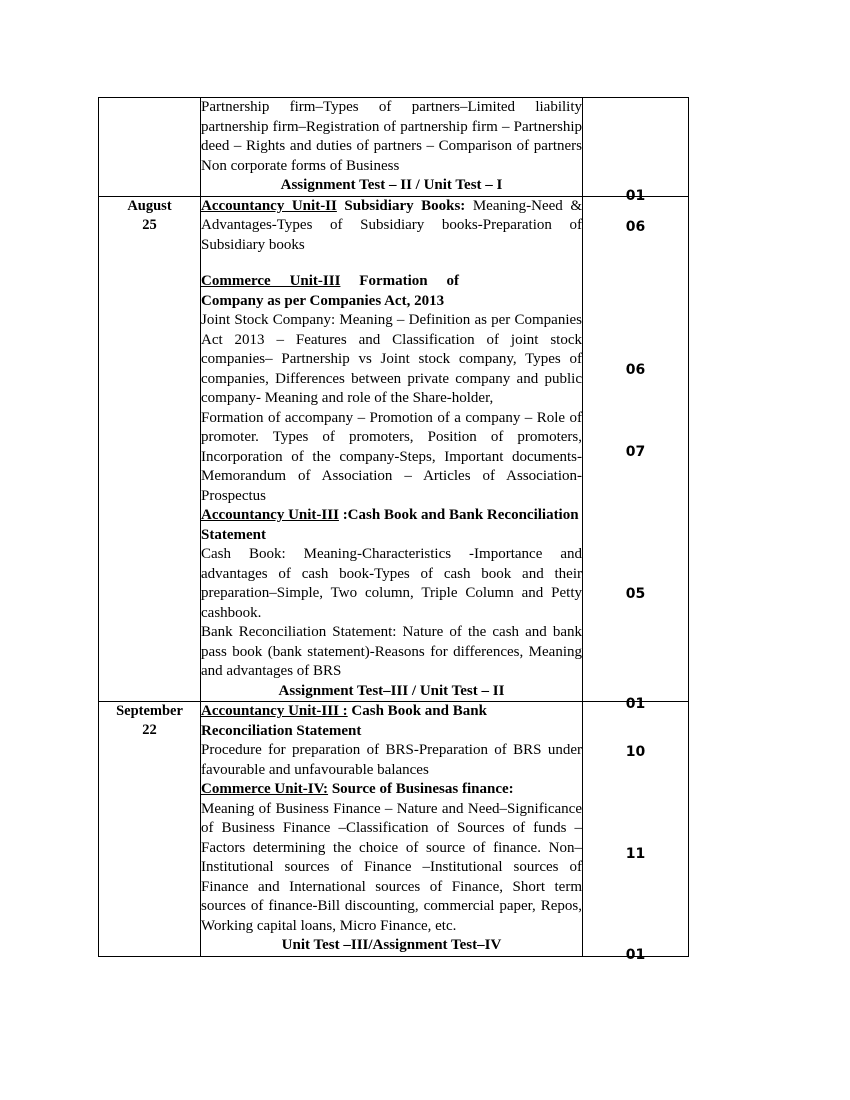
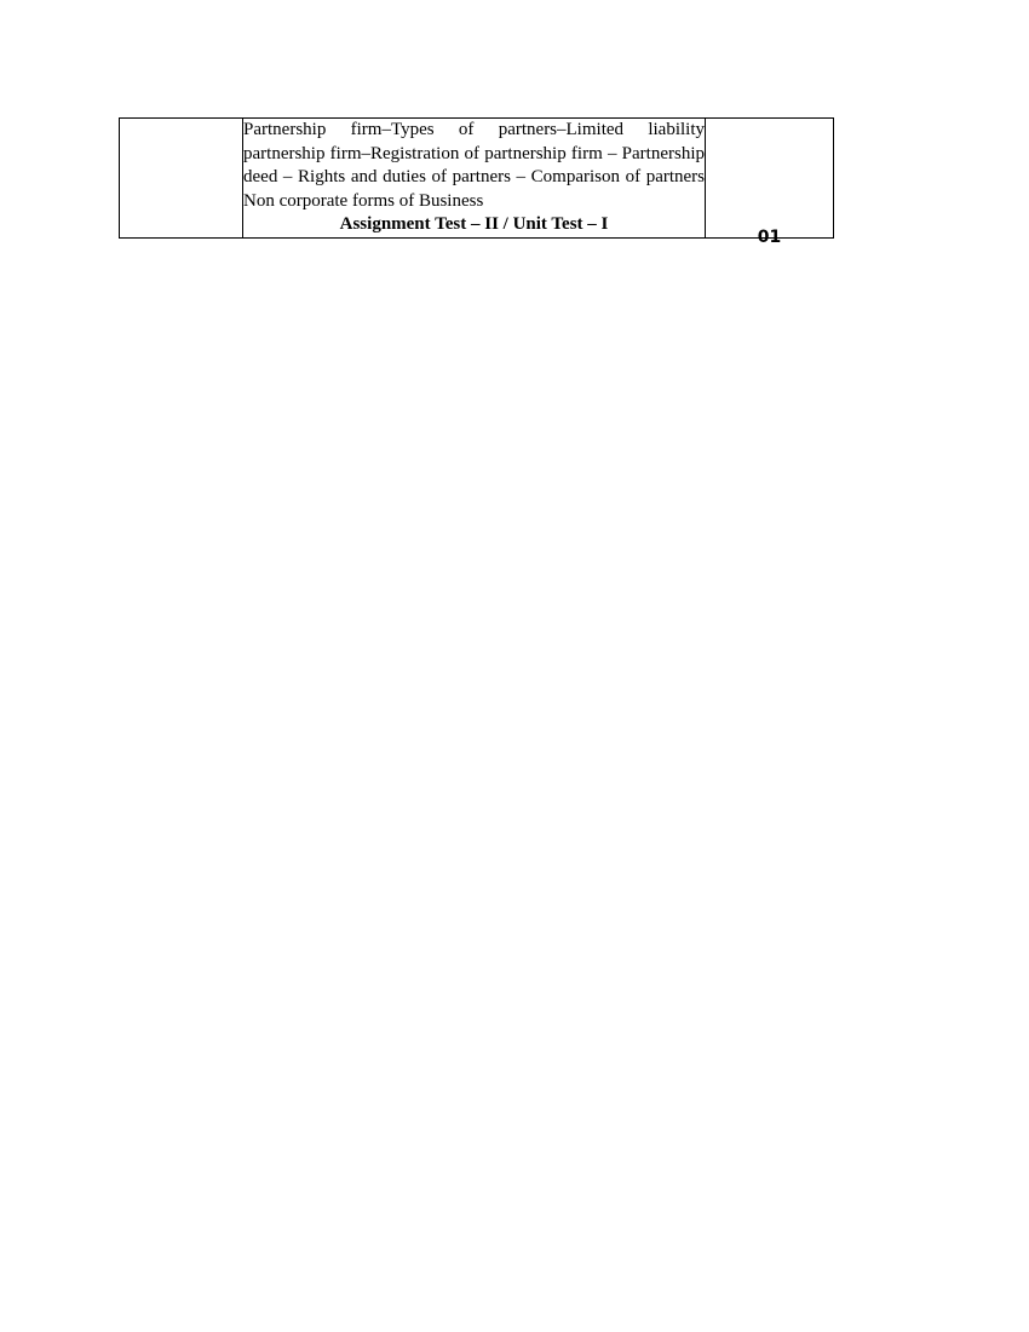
  	Partnership firm–Types of partners–Limited liability partnership firm–Registration of partnership firm – Partnership deed – Rights and duties of partners – Comparison of partners Non corporate forms of BusinessAssignment Test – II / Unit Test – I	01
- August25	Accountancy Unit-II Subsidiary Books: Meaning-Need & Advantages-Types of Subsidiary books-Preparation of Subsidiary booksCommerce Unit-III Formation of Company as per Companies Act, 2013Joint Stock Company: Meaning – Definition as per Companies Act 2013 – Features and Classification of joint stock companies– Partnership vs Joint stock company, Types of companies, Differences between private company and public company- Meaning and role of the Share-holder,Formation of accompany – Promotion of a company – Role of promoter. Types of promoters, Position of promoters, Incorporation of the company-Steps, Important documents-Memorandum of Association – Articles of Association-ProspectusAccountancy Unit-III :Cash Book and Bank Reconciliation StatementCash Book: Meaning-Characteristics -Importance and advantages of cash book-Types of cash book and their preparation–Simple, Two column, Triple Column and Petty cashbook.Bank Reconciliation Statement: Nature of the cash and bank pass book (bank statement)-Reasons for differences, Meaning and advantages of BRSAssignment Test–III / Unit Test – II	0606070501
- September22	Accountancy Unit-III : Cash Book and Bank Reconciliation StatementProcedure for preparation of BRS-Preparation of BRS under favourable and unfavourable balancesCommerce Unit-IV: Source of Businesas finance:Meaning of Business Finance – Nature and Need–Significance of Business Finance –Classification of Sources of funds – Factors determining the choice of source of finance. Non–Institutional sources of Finance –Institutional sources of Finance and International sources of Finance, Short term sources of finance-Bill discounting, commercial paper, Repos, Working capital loans, Micro Finance, etc.Unit Test –III/Assignment Test–IV	101101
